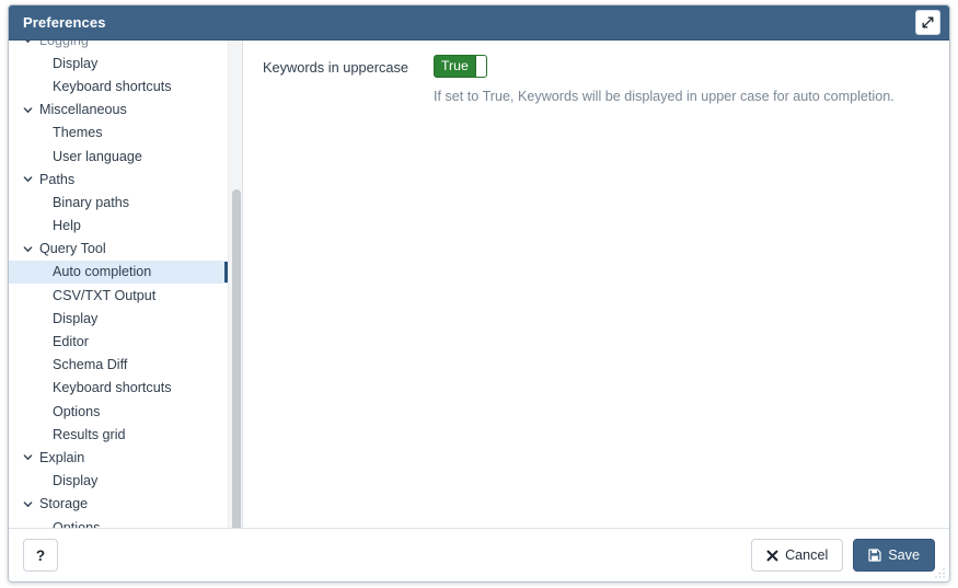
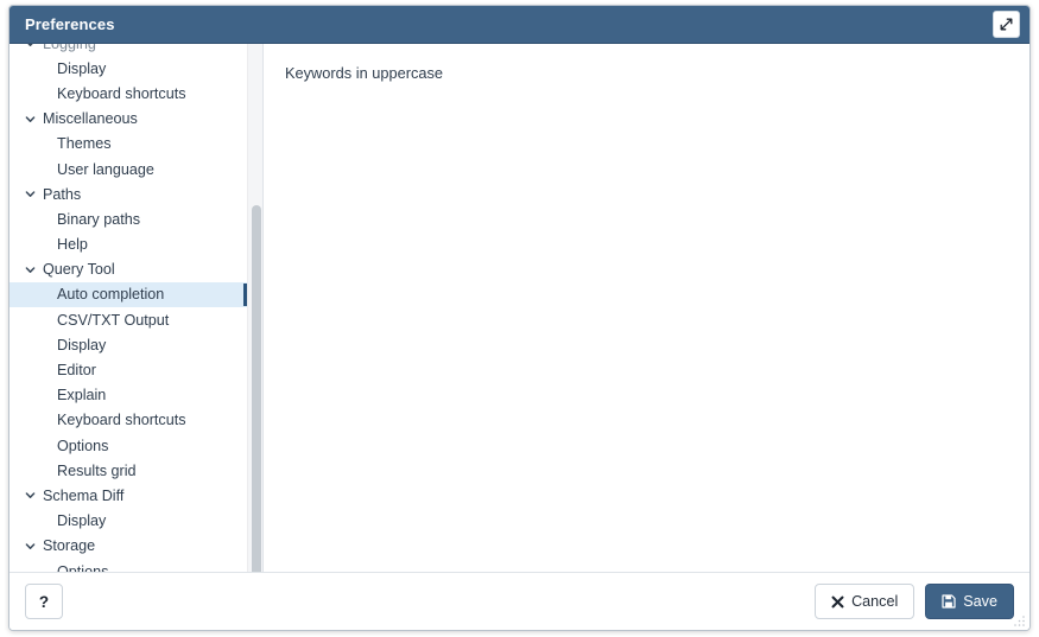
  Preferences
  Logging
  Display
  Keyboard shortcuts
  Miscellaneous
  Themes
  User language
  Paths
  Binary paths
  Help
  Query Tool
  Auto completion
  CSV/TXT Output
  Display
  Editor
- Schema Diff
+ Explain
  Keyboard shortcuts
  Options
  Results grid
- Explain
+ Schema Diff
  Display
  Storage
  Keywords in uppercase
- True
- If set to True, Keywords will be displayed in upper case for auto completion.
  ?
  Cancel
  Save
